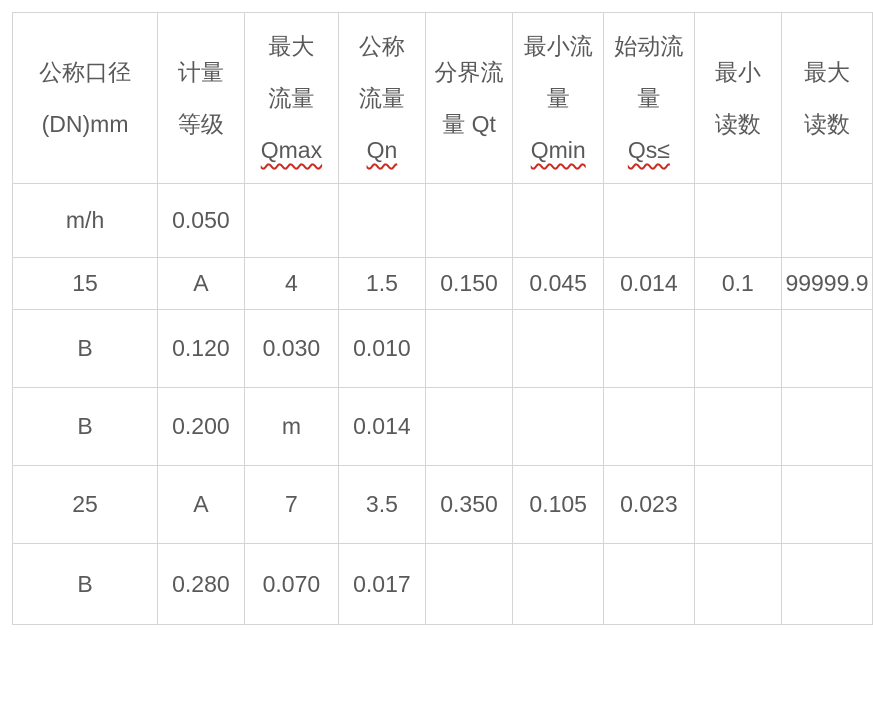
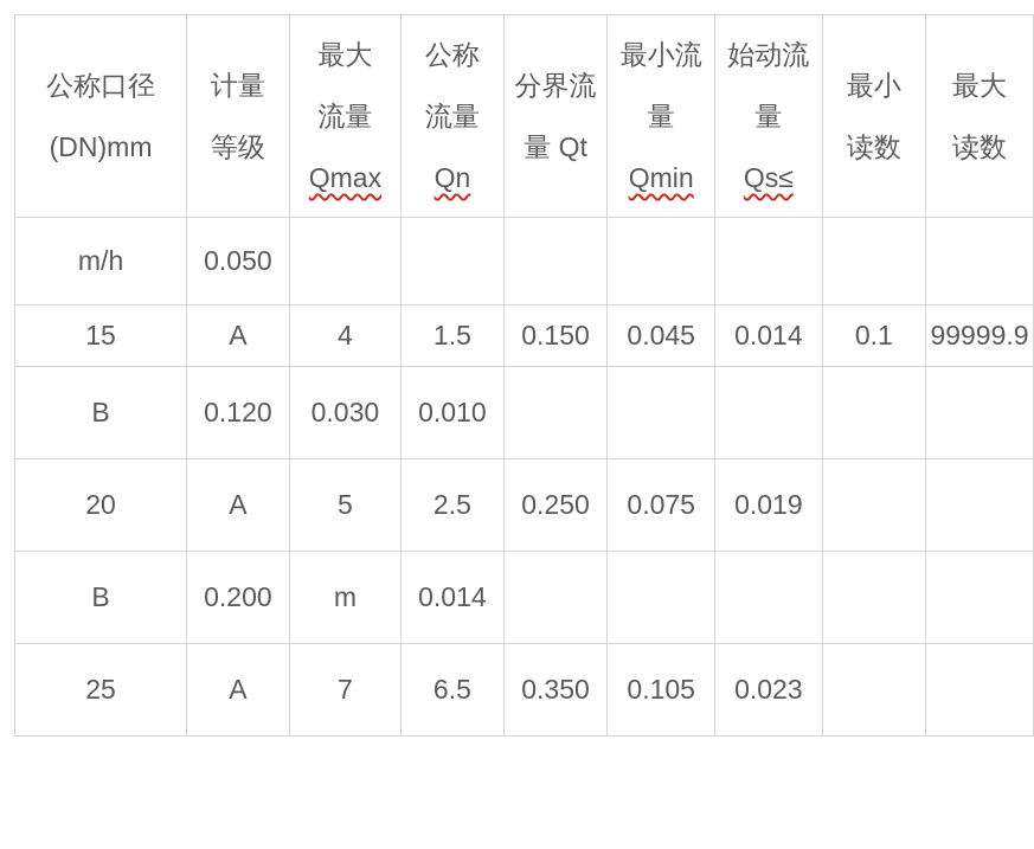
  公称口径(DN)mm	计量等级	最大流量Qmax	公称流量Qn	分界流量 Qt	最小流量Qmin	始动流量Qs≤	最小读数	最大读数
  m/h	0.050
  15	A	4	1.5	0.150	0.045	0.014	0.1	99999.9
  B	0.120	0.030	0.010
+ 20	A	5	2.5	0.250	0.075	0.019
  B	0.200	m	0.014
- 25	A	7	3.5	0.350	0.105	0.023
+ 25	A	7	6.5	0.350	0.105	0.023
- B	0.280	0.070	0.017
